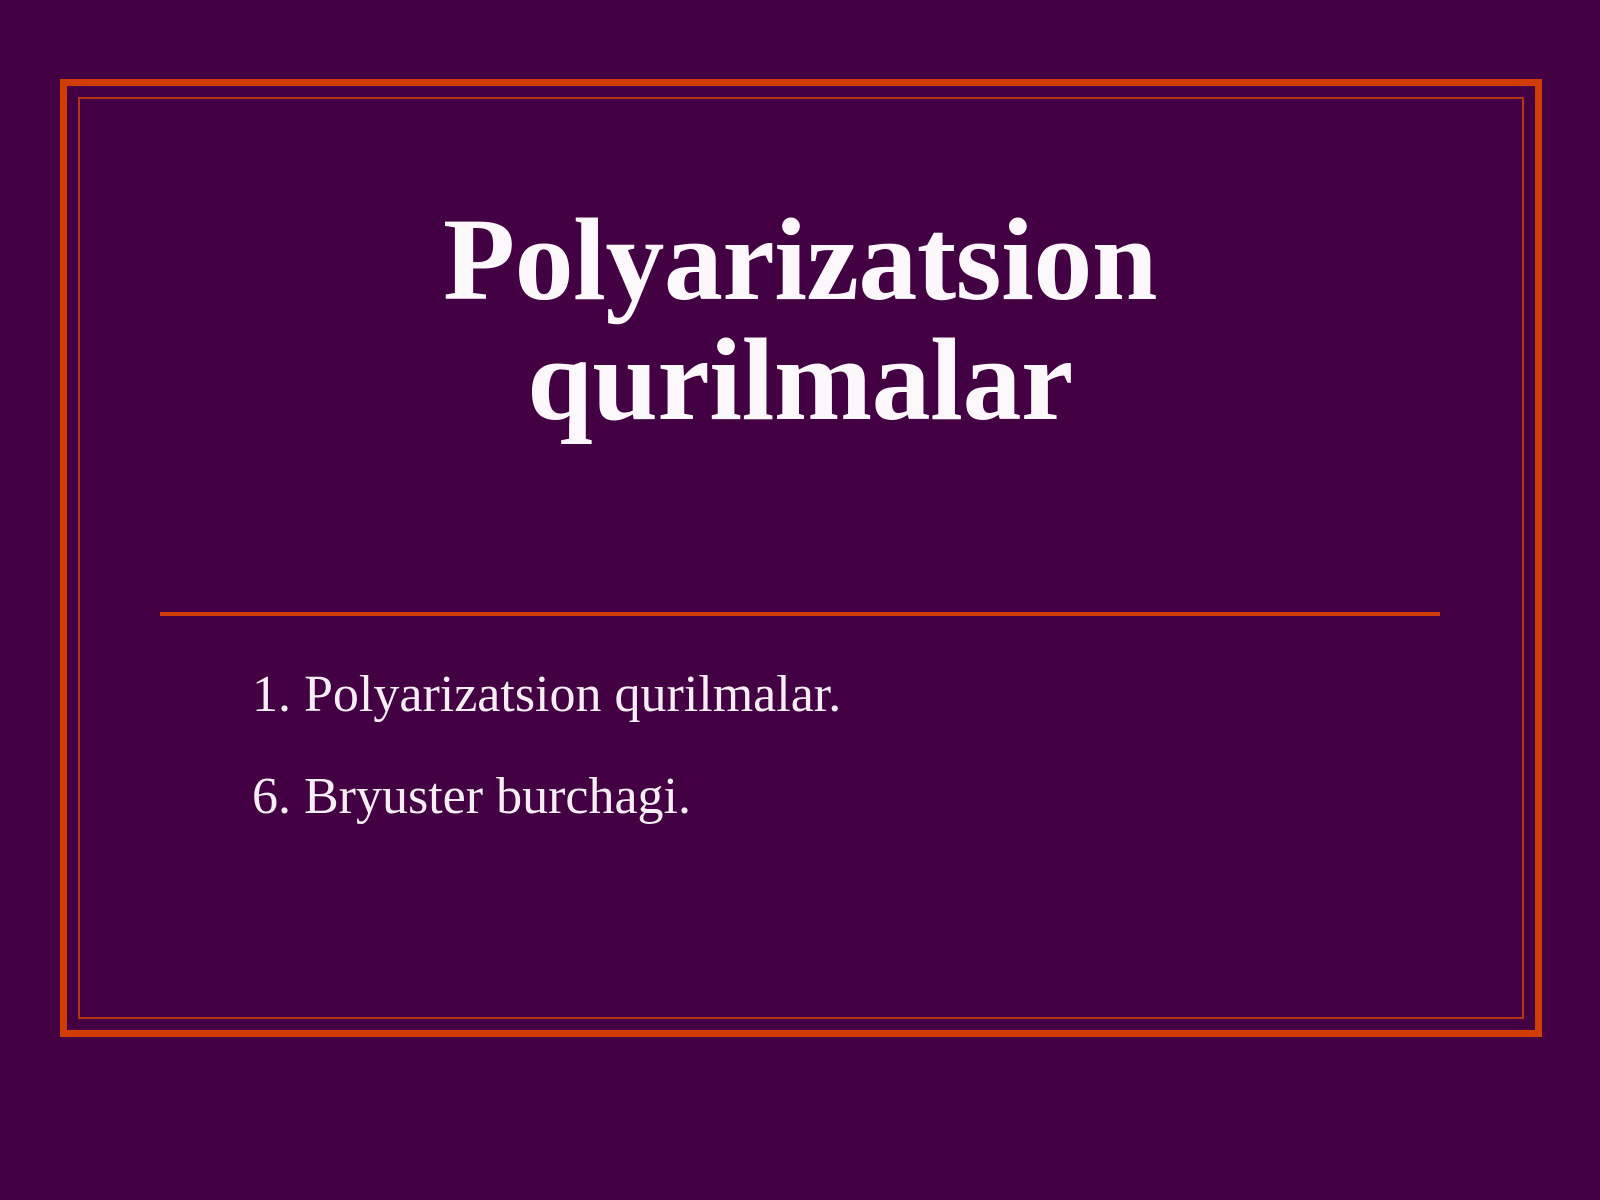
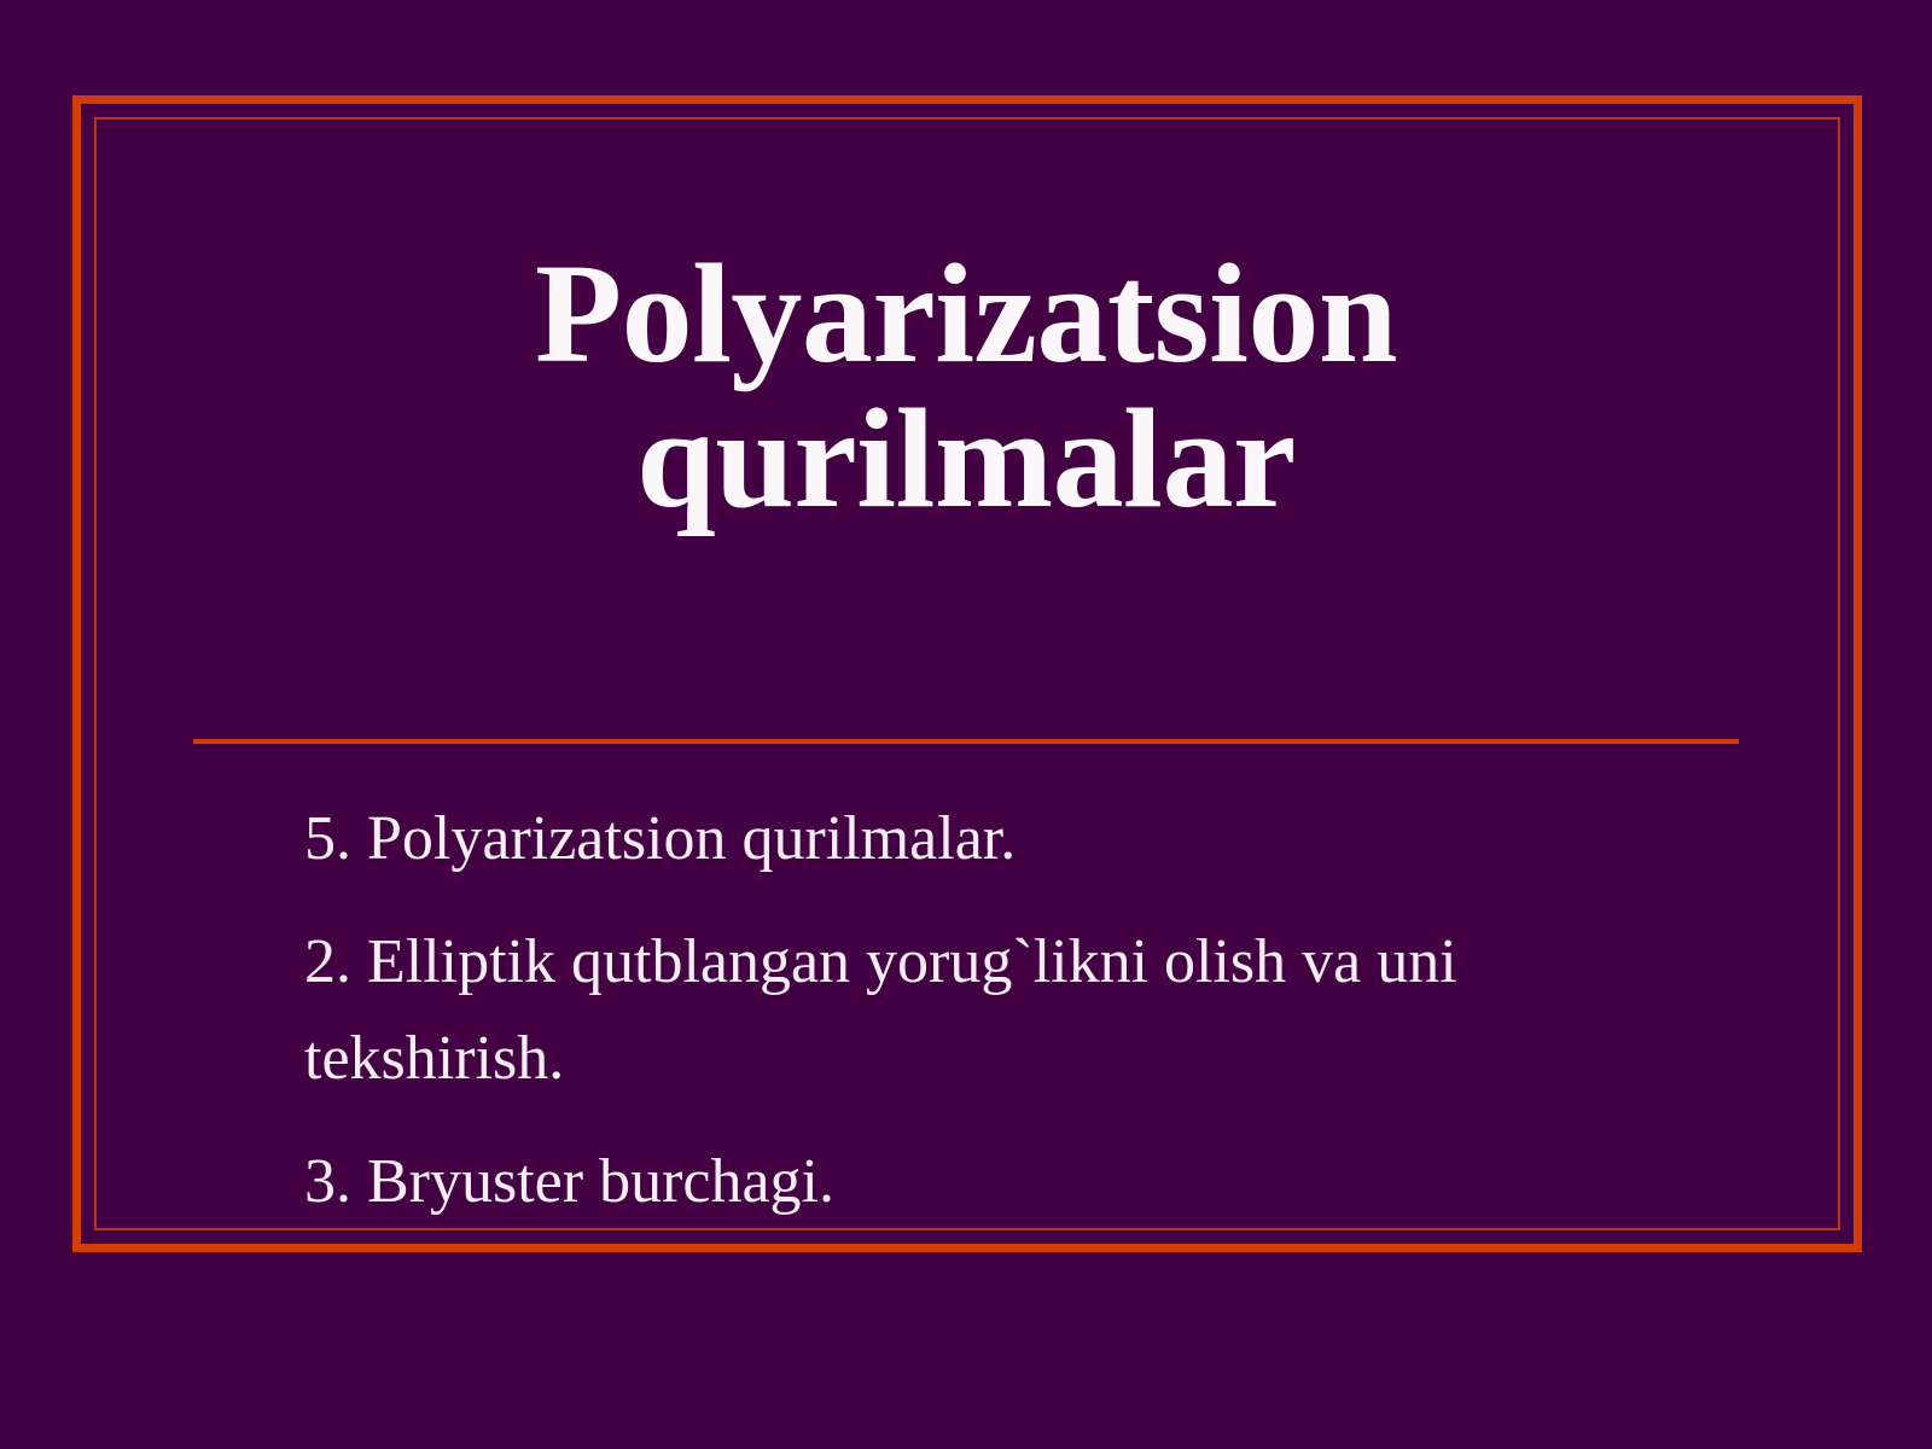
  Polyarizatsion
  qurilmalar
- 1. Polyarizatsion qurilmalar.
+ 5. Polyarizatsion qurilmalar.
+ 2. Elliptik qutblangan yorug`likni olish va uni tekshirish.
- 6. Bryuster burchagi.
+ 3. Bryuster burchagi.
